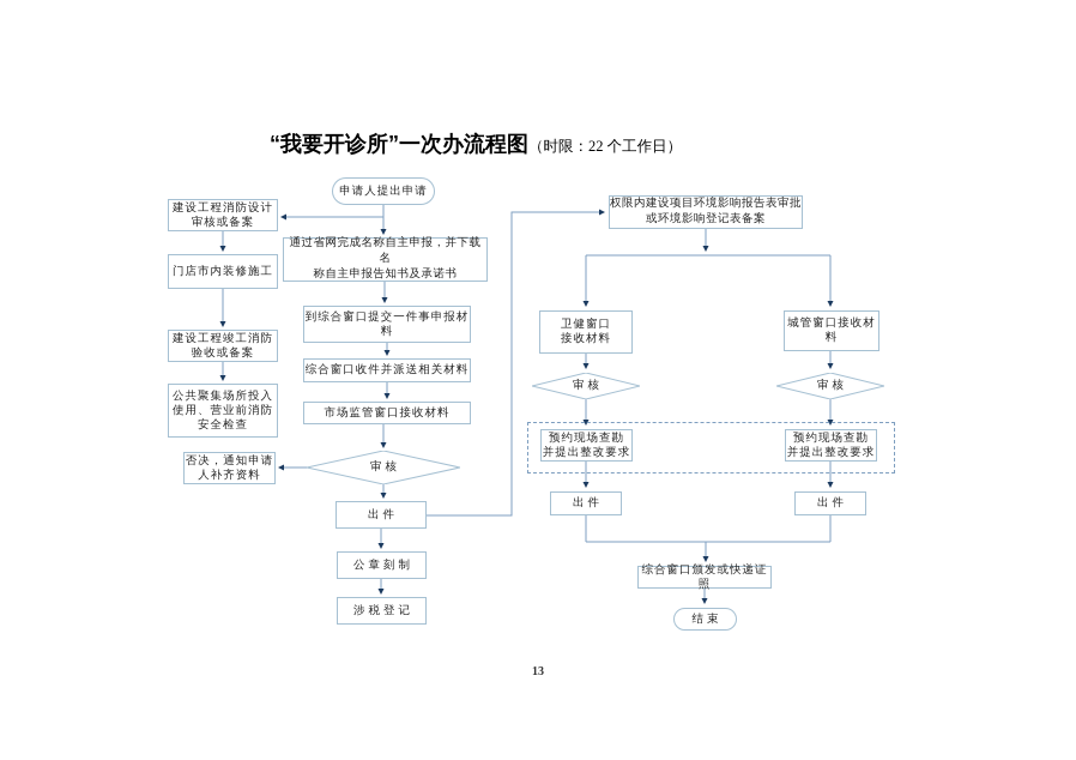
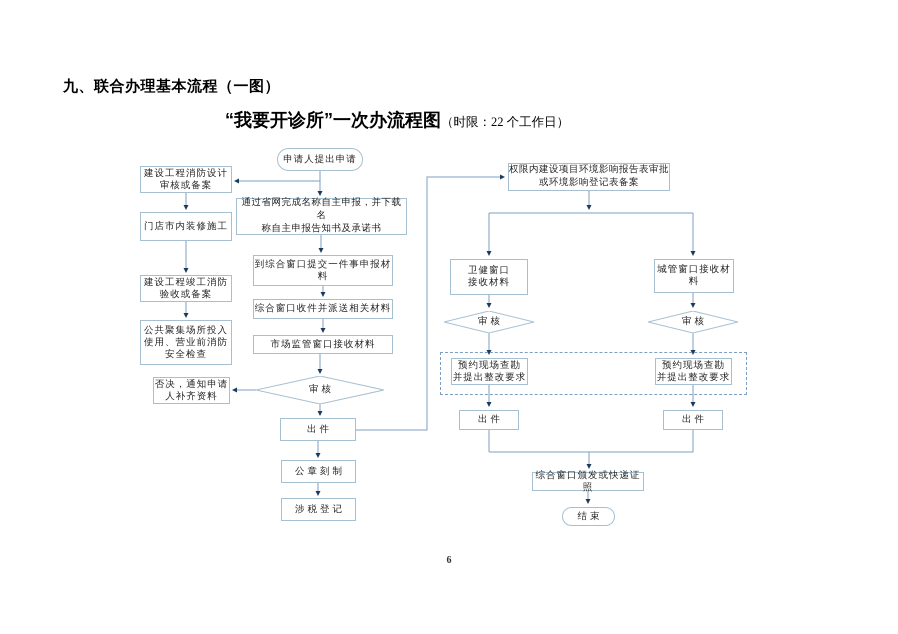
+ 九、联合办理基本流程（一图）
  “我要开诊所”一次办流程图（时限：22 个工作日）
  申请人提出申请
  结束
  建设工程消防设计
  审核或备案
  门店市内装修施工
  建设工程竣工消防
  验收或备案
  公共聚集场所投入
  使用、营业前消防
  安全检查
  否决，通知申请
  人补齐资料
  通过省网完成名称自主申报，并下载名
  称自主申报告知书及承诺书
  到综合窗口提交一件事申报材
  料
  综合窗口收件并派送相关材料
  市场监管窗口接收材料
  审核
  出件
  公章刻制
  涉税登记
  权限内建设项目环境影响报告表审批
  或环境影响登记表备案
  卫健窗口
  接收材料
  城管窗口接收材
  料
  审核
  审核
  预约现场查勘
  并提出整改要求
  预约现场查勘
  并提出整改要求
  出件
  出件
  综合窗口颁发或快递证照
- 13
+ 6
